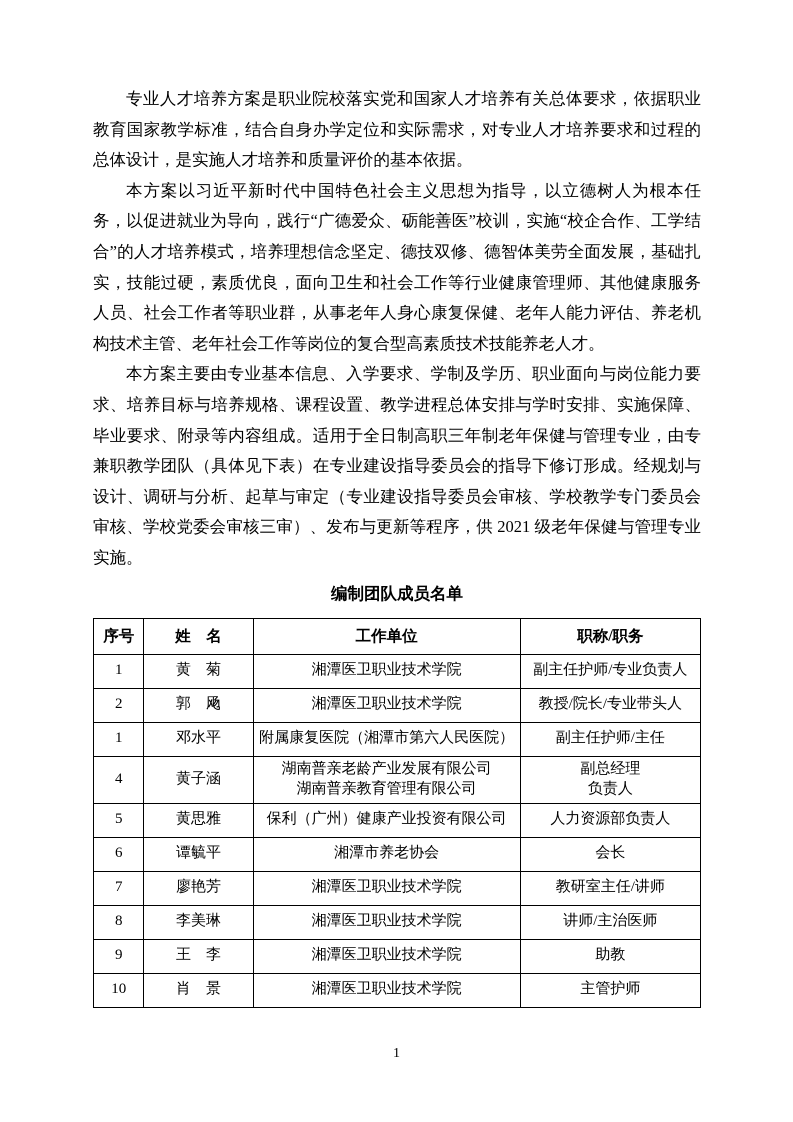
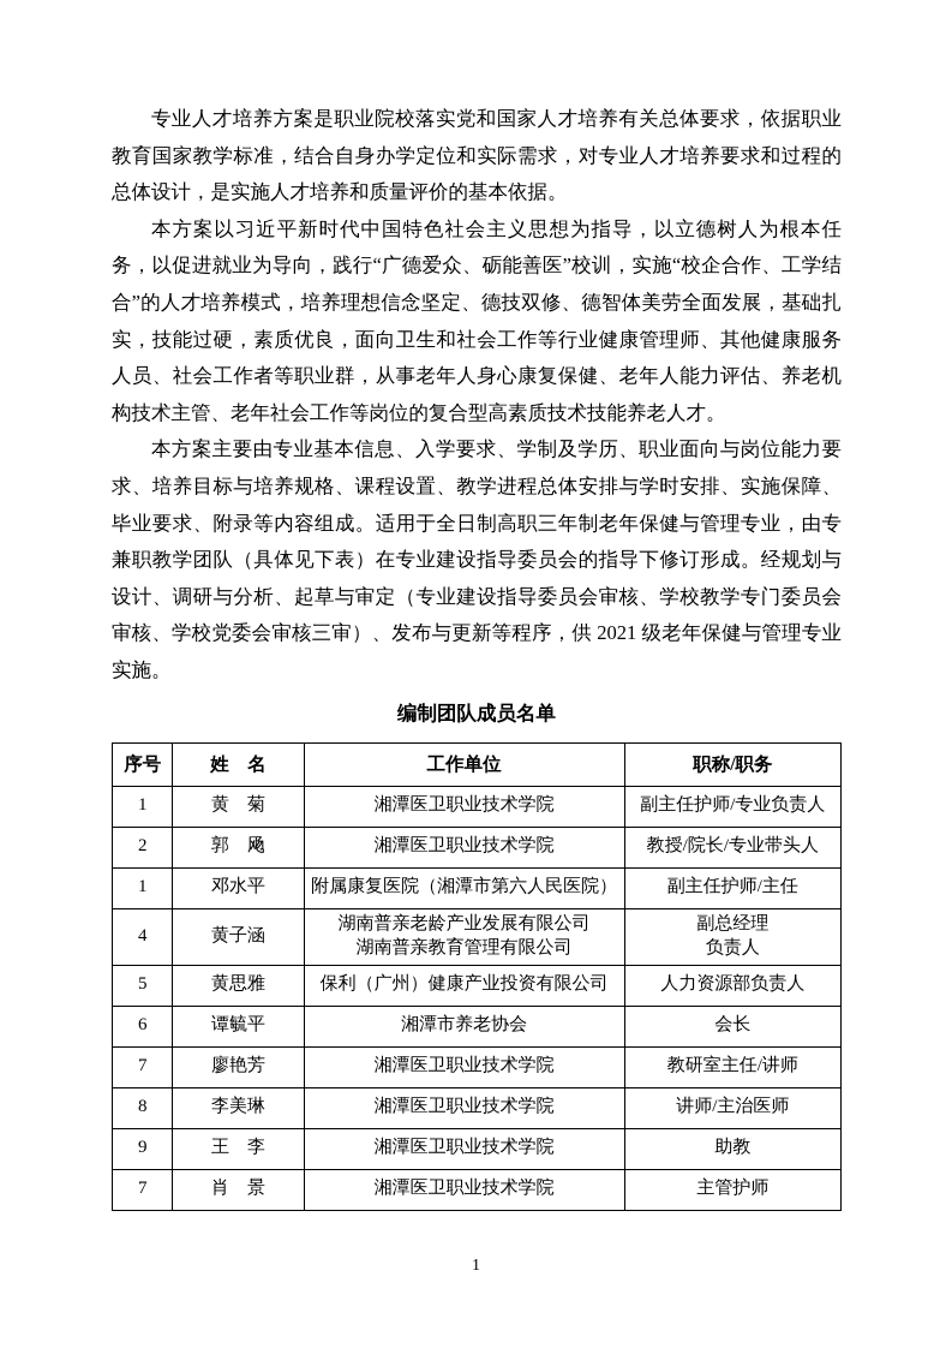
  专业人才培养方案是职业院校落实党和国家人才培养有关总体要求，依据职业教育国家教学标准，结合自身办学定位和实际需求，对专业人才培养要求和过程的总体设计，是实施人才培养和质量评价的基本依据。
  本方案以习近平新时代中国特色社会主义思想为指导，以立德树人为根本任务，以促进就业为导向，践行“广德爱众、砺能善医”校训，实施“校企合作、工学结合”的人才培养模式，培养理想信念坚定、德技双修、德智体美劳全面发展，基础扎实，技能过硬，素质优良，面向卫生和社会工作等行业健康管理师、其他健康服务人员、社会工作者等职业群，从事老年人身心康复保健、老年人能力评估、养老机构技术主管、老年社会工作等岗位的复合型高素质技术技能养老人才。
  本方案主要由专业基本信息、入学要求、学制及学历、职业面向与岗位能力要求、培养目标与培养规格、课程设置、教学进程总体安排与学时安排、实施保障、毕业要求、附录等内容组成。适用于全日制高职三年制老年保健与管理专业，由专兼职教学团队（具体见下表）在专业建设指导委员会的指导下修订形成。经规划与设计、调研与分析、起草与审定（专业建设指导委员会审核、学校教学专门委员会审核、学校党委会审核三审）、发布与更新等程序，供 2021 级老年保健与管理专业实施。
  编制团队成员名单
  序号	姓 名	工作单位	职称/职务
  1	黄 菊	湘潭医卫职业技术学院	副主任护师/专业负责人
  2	郭 飏	湘潭医卫职业技术学院	教授/院长/专业带头人
  1	邓水平	附属康复医院（湘潭市第六人民医院）	副主任护师/主任
  4	黄子涵	湖南普亲老龄产业发展有限公司湖南普亲教育管理有限公司	副总经理负责人
  5	黄思雅	保利（广州）健康产业投资有限公司	人力资源部负责人
  6	谭毓平	湘潭市养老协会	会长
  7	廖艳芳	湘潭医卫职业技术学院	教研室主任/讲师
  8	李美琳	湘潭医卫职业技术学院	讲师/主治医师
  9	王 李	湘潭医卫职业技术学院	助教
- 10	肖 景	湘潭医卫职业技术学院	主管护师
+ 7	肖 景	湘潭医卫职业技术学院	主管护师
  1
